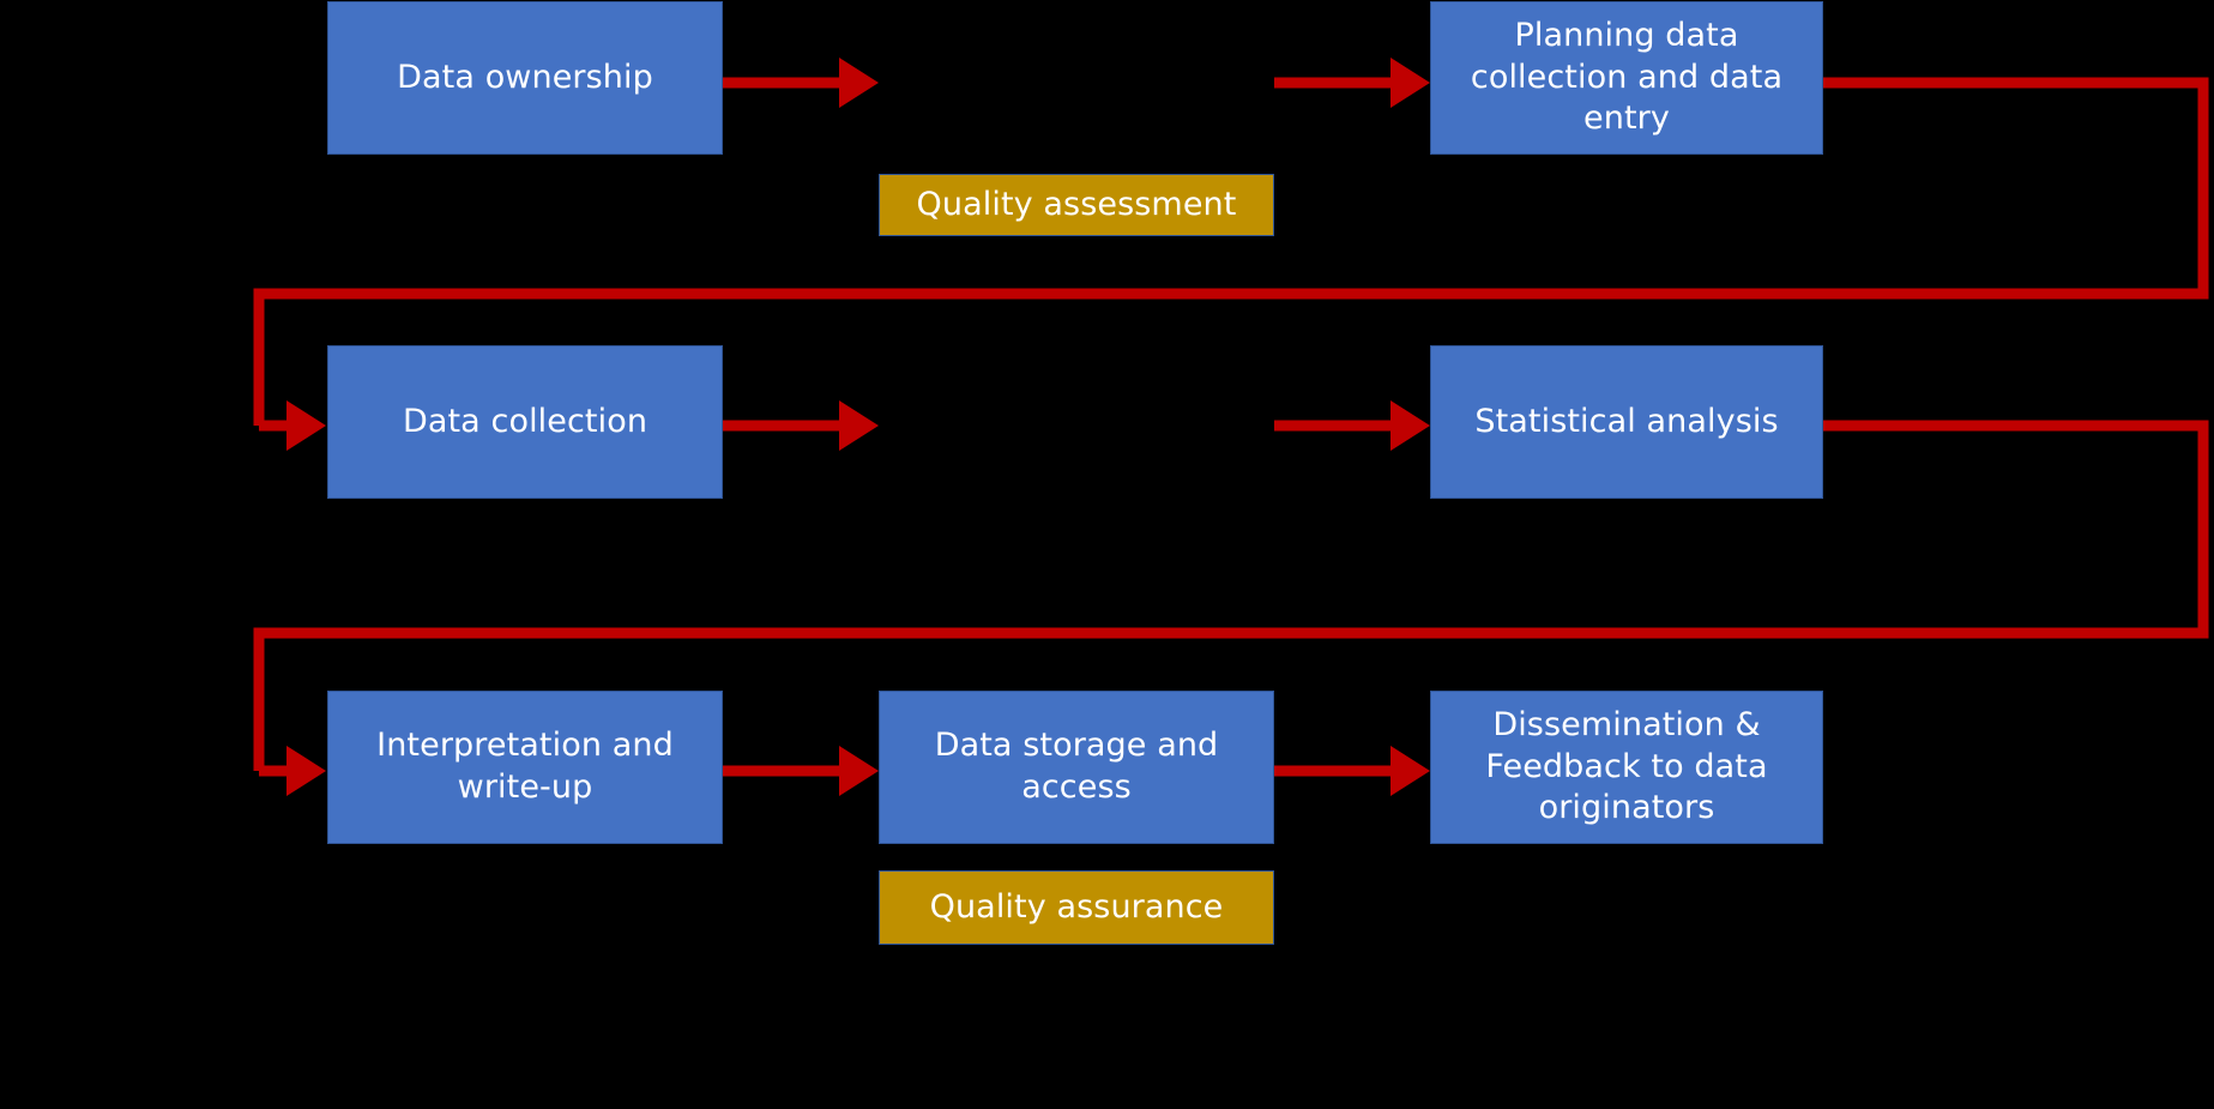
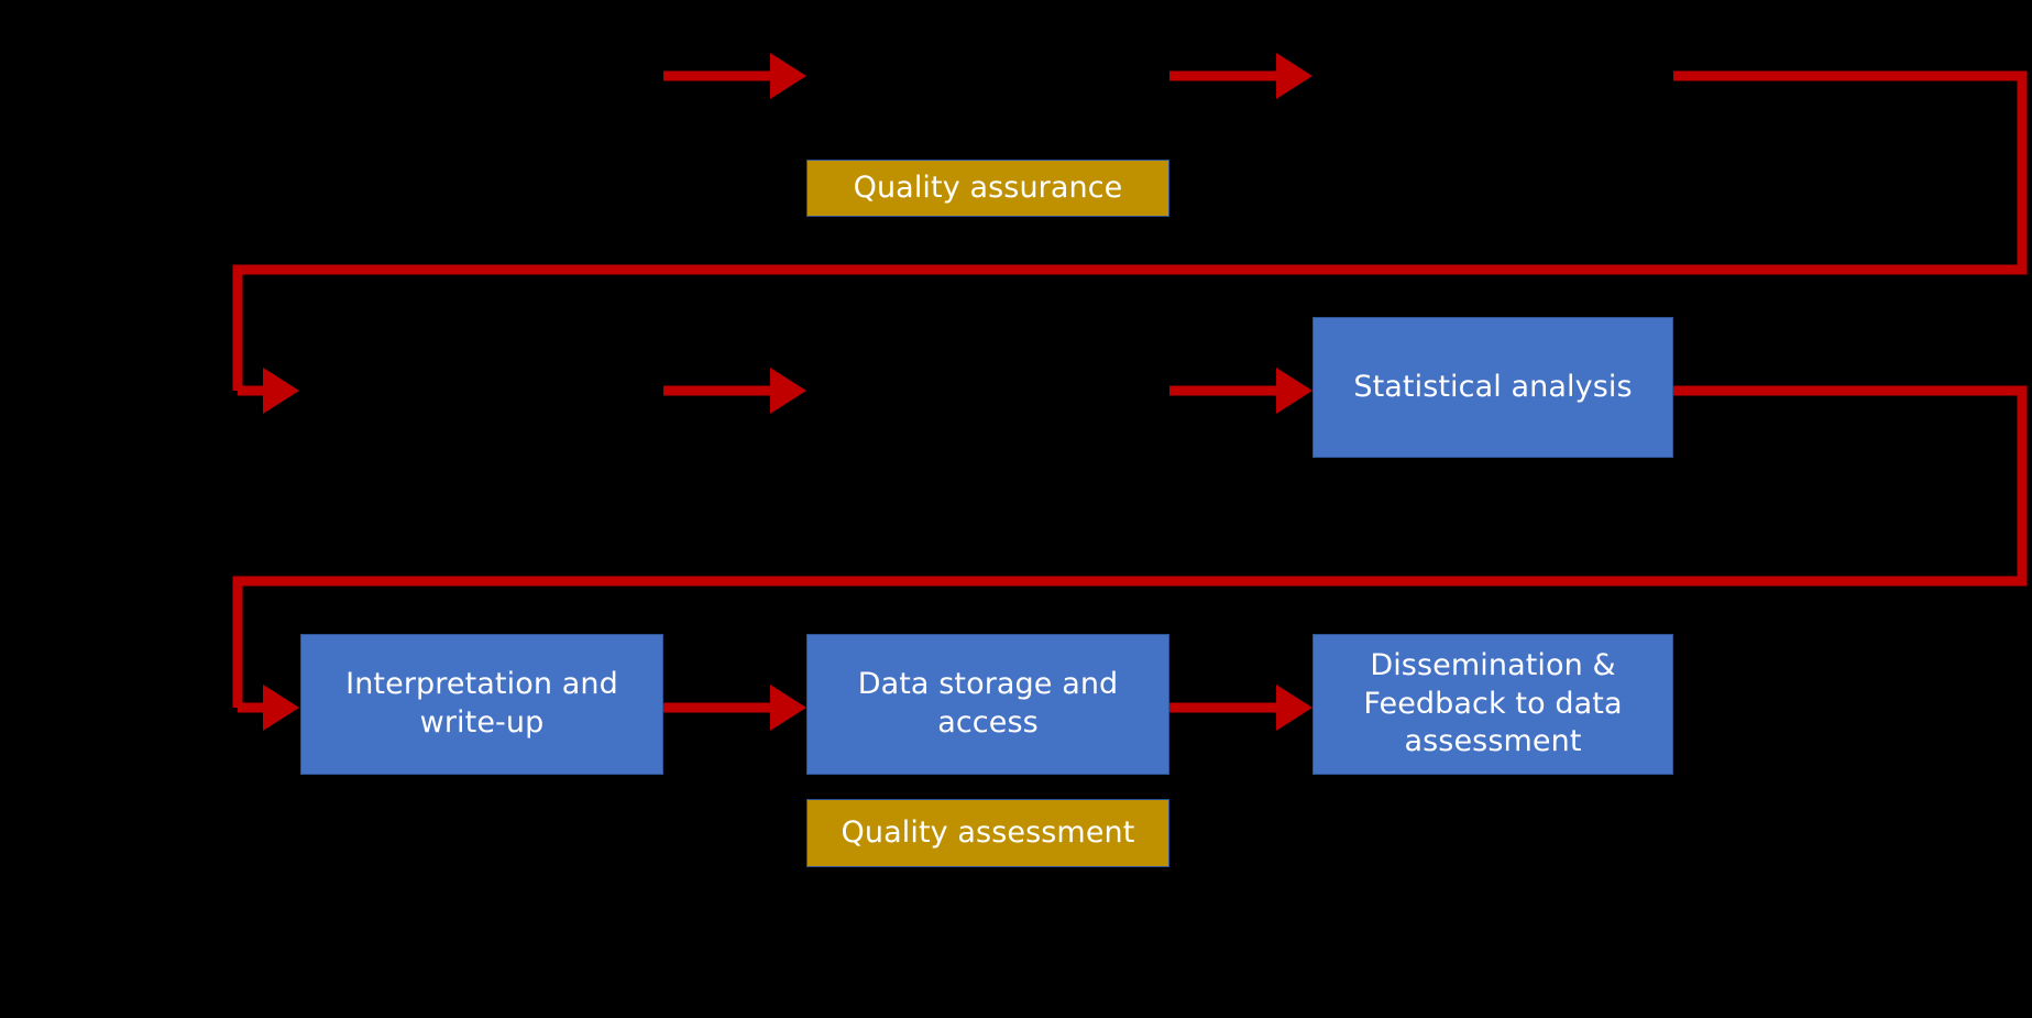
- Data ownership
- Planning data collection and data entry
- Quality assessment
+ Quality assurance
- Data collection
  Statistical analysis
  Interpretation and write-up
  Data storage and access
- Dissemination & Feedback to data originators
+ Dissemination & Feedback to data assessment
- Quality assurance
+ Quality assessment
